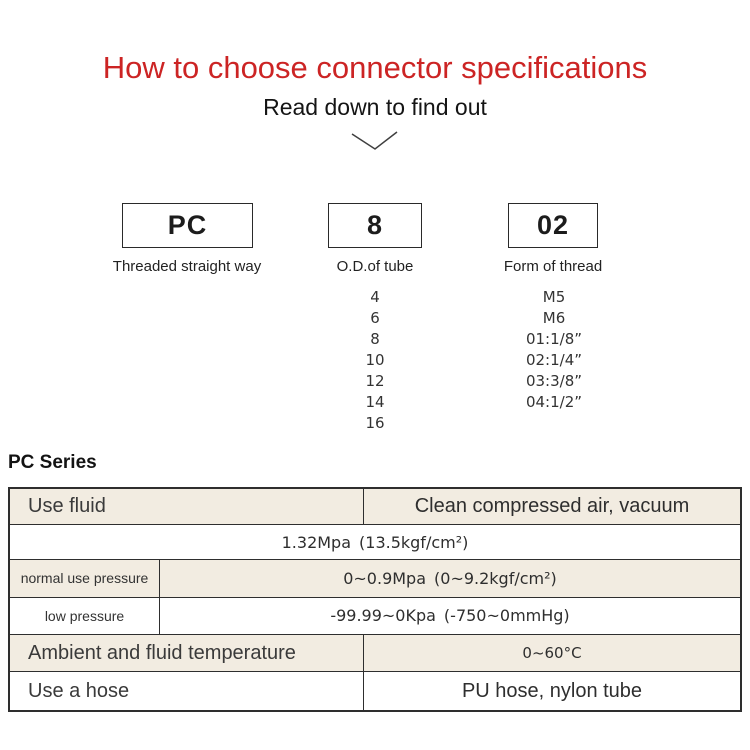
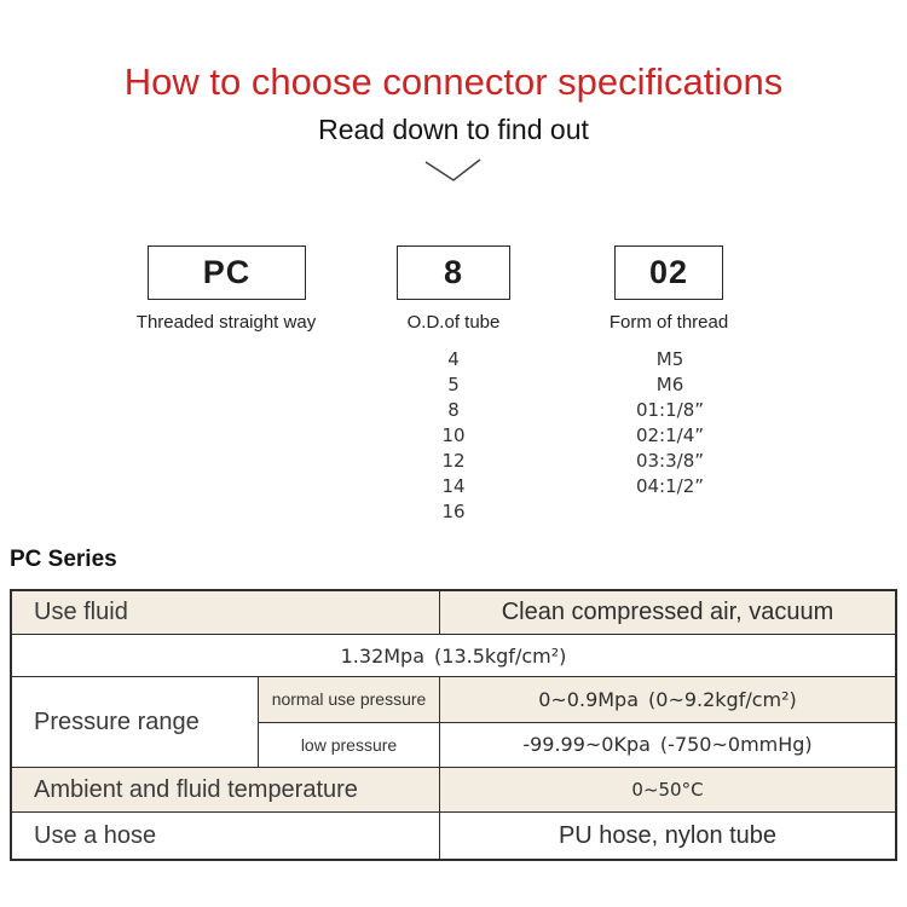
  How to choose connector specifications
  Read down to find out
  PC
  8
  02
  Threaded straight way
  O.D.of tube
  Form of thread
  4
- 6
+ 5
  8
  10
  12
  14
  16
  M5
  M6
  01:1/8”
  02:1/4”
  03:3/8”
  04:1/2”
  PC Series
  Use fluid
  Clean compressed air, vacuum
  1.32Mpa (13.5kgf/cm²)
+ Pressure range
  normal use pressure
  0~0.9Mpa (0~9.2kgf/cm²)
  low pressure
  -99.99~0Kpa (-750~0mmHg)
  Ambient and fluid temperature
- 0~60°C
+ 0~50°C
  Use a hose
  PU hose, nylon tube
